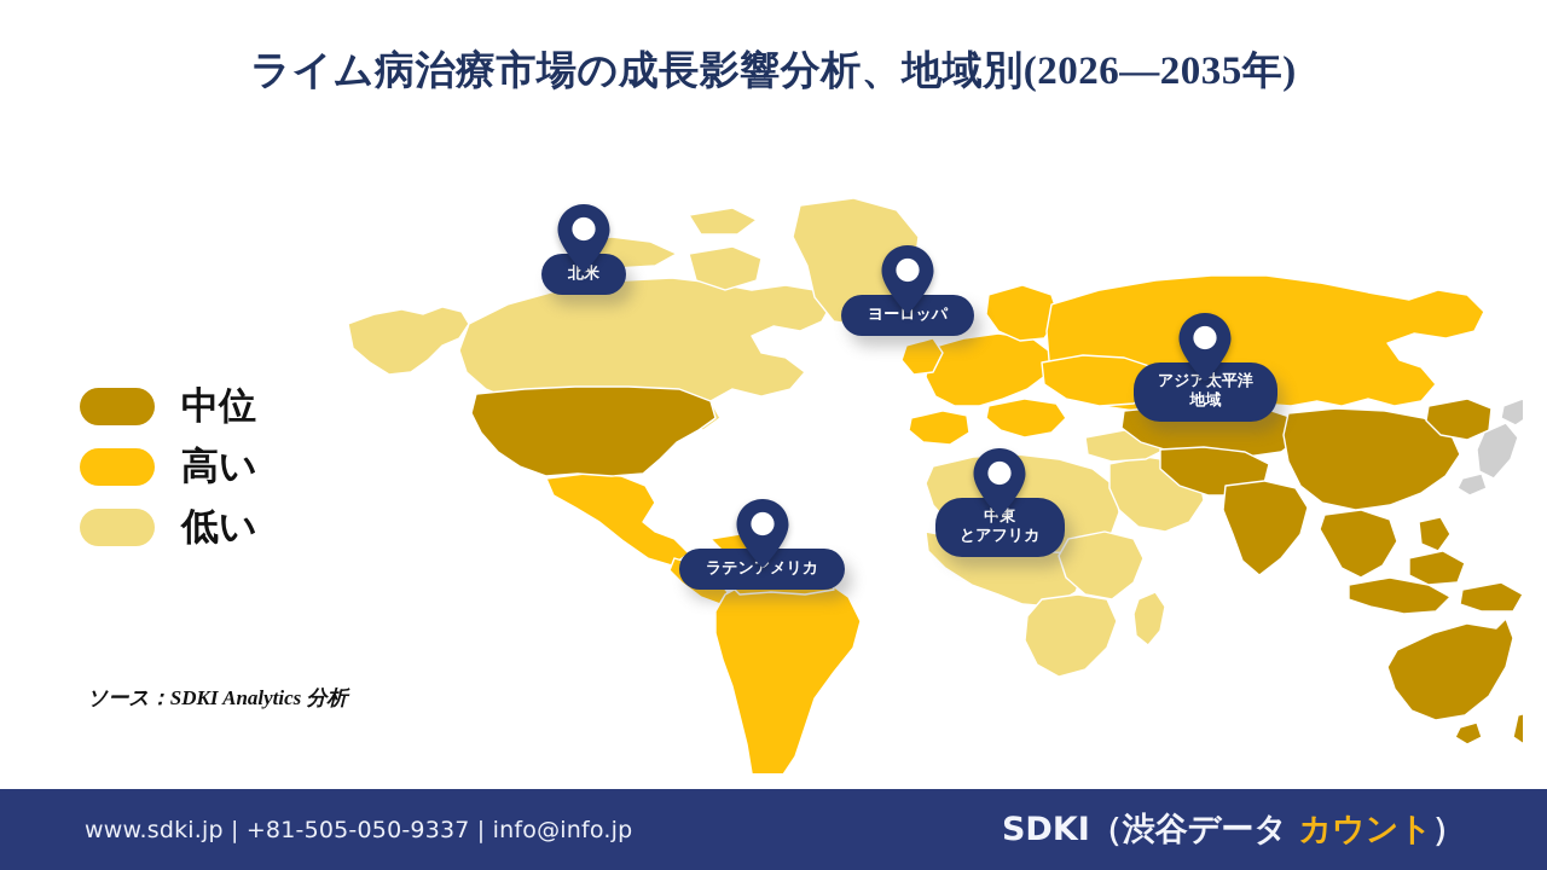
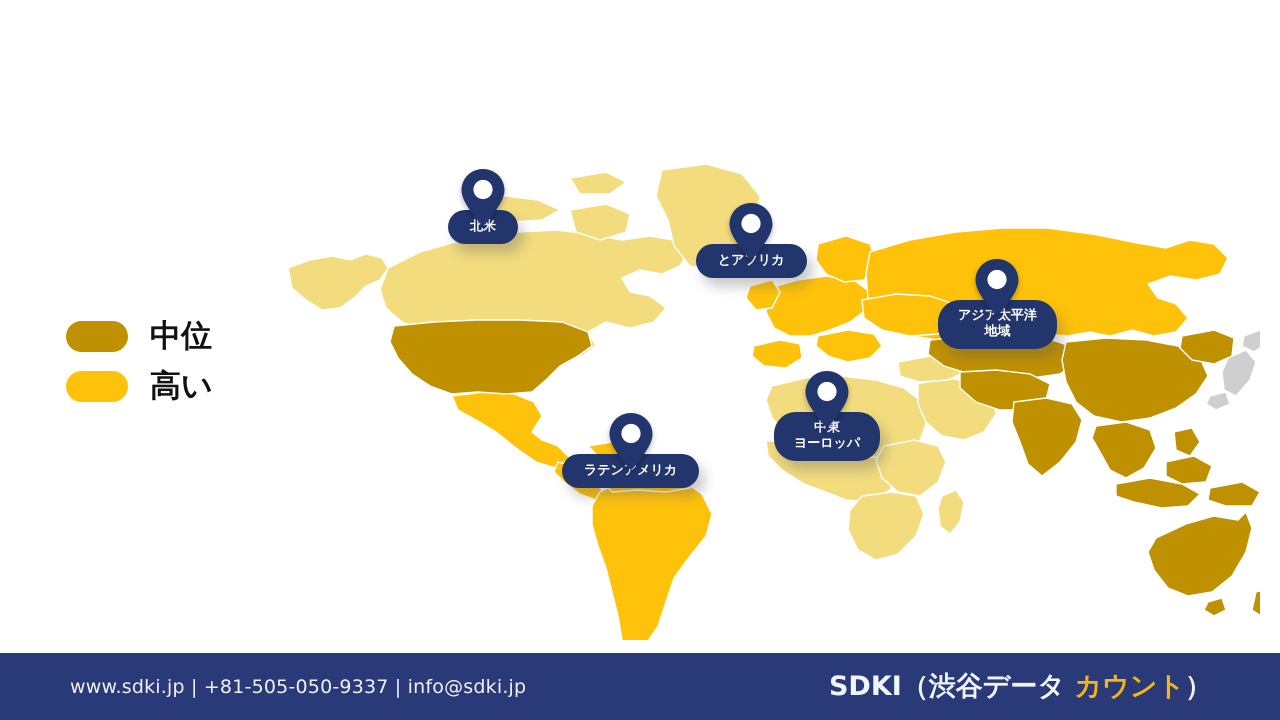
- ライム病治療市場の成長影響分析、地域別(2026—2035年)
  中位
  高い
- 低い
- ソース：SDKI Analytics 分析
  北米
- ヨーロッパ
+ とアフリカ
  アジア太平洋
  地域
  中東
- とアフリカ
+ ヨーロッパ
  ラテンアメリカ
- www.sdki.jp | +81-505-050-9337 | info@info.jp
+ www.sdki.jp | +81-505-050-9337 | info@sdki.jp
  SDKI（渋谷データ カウント）
